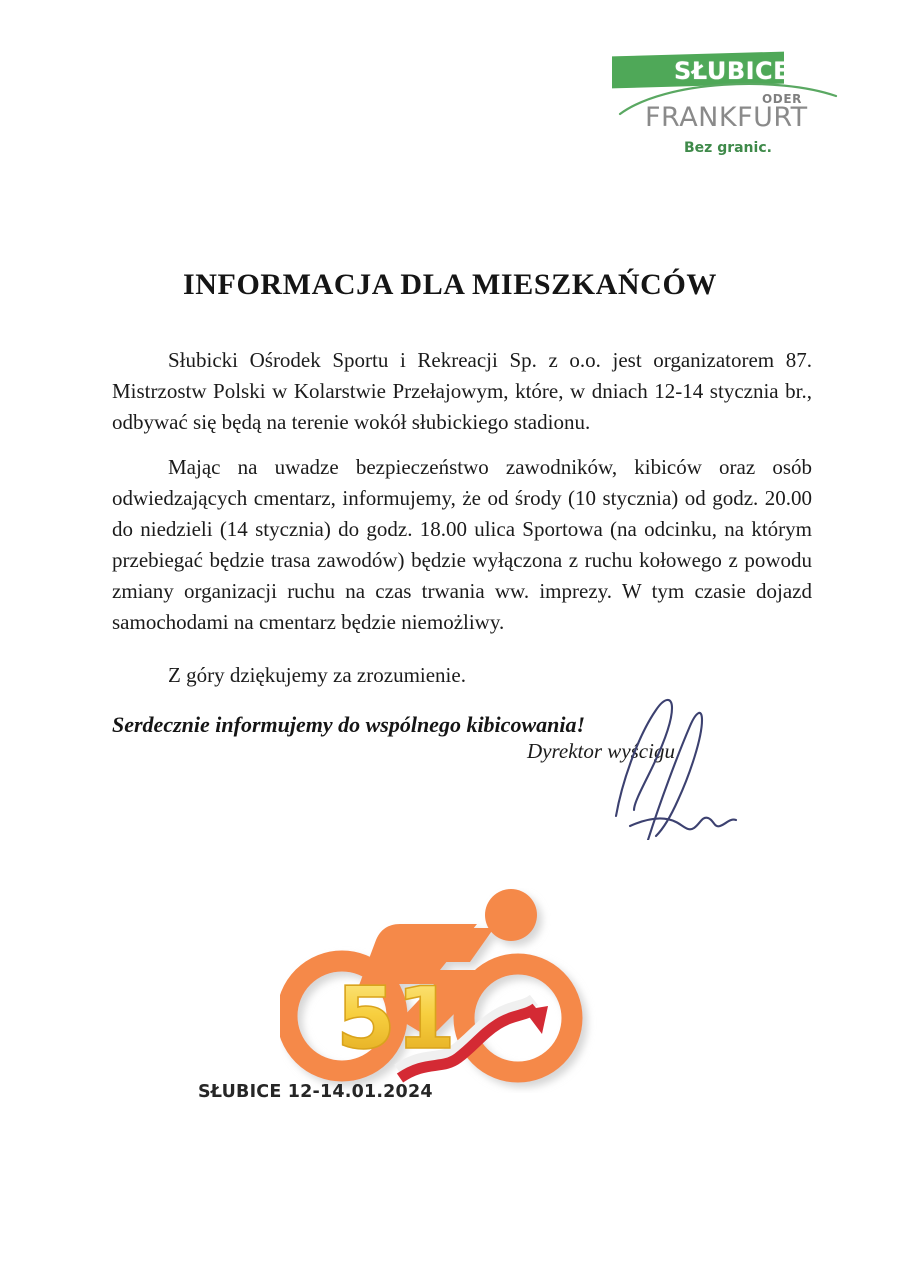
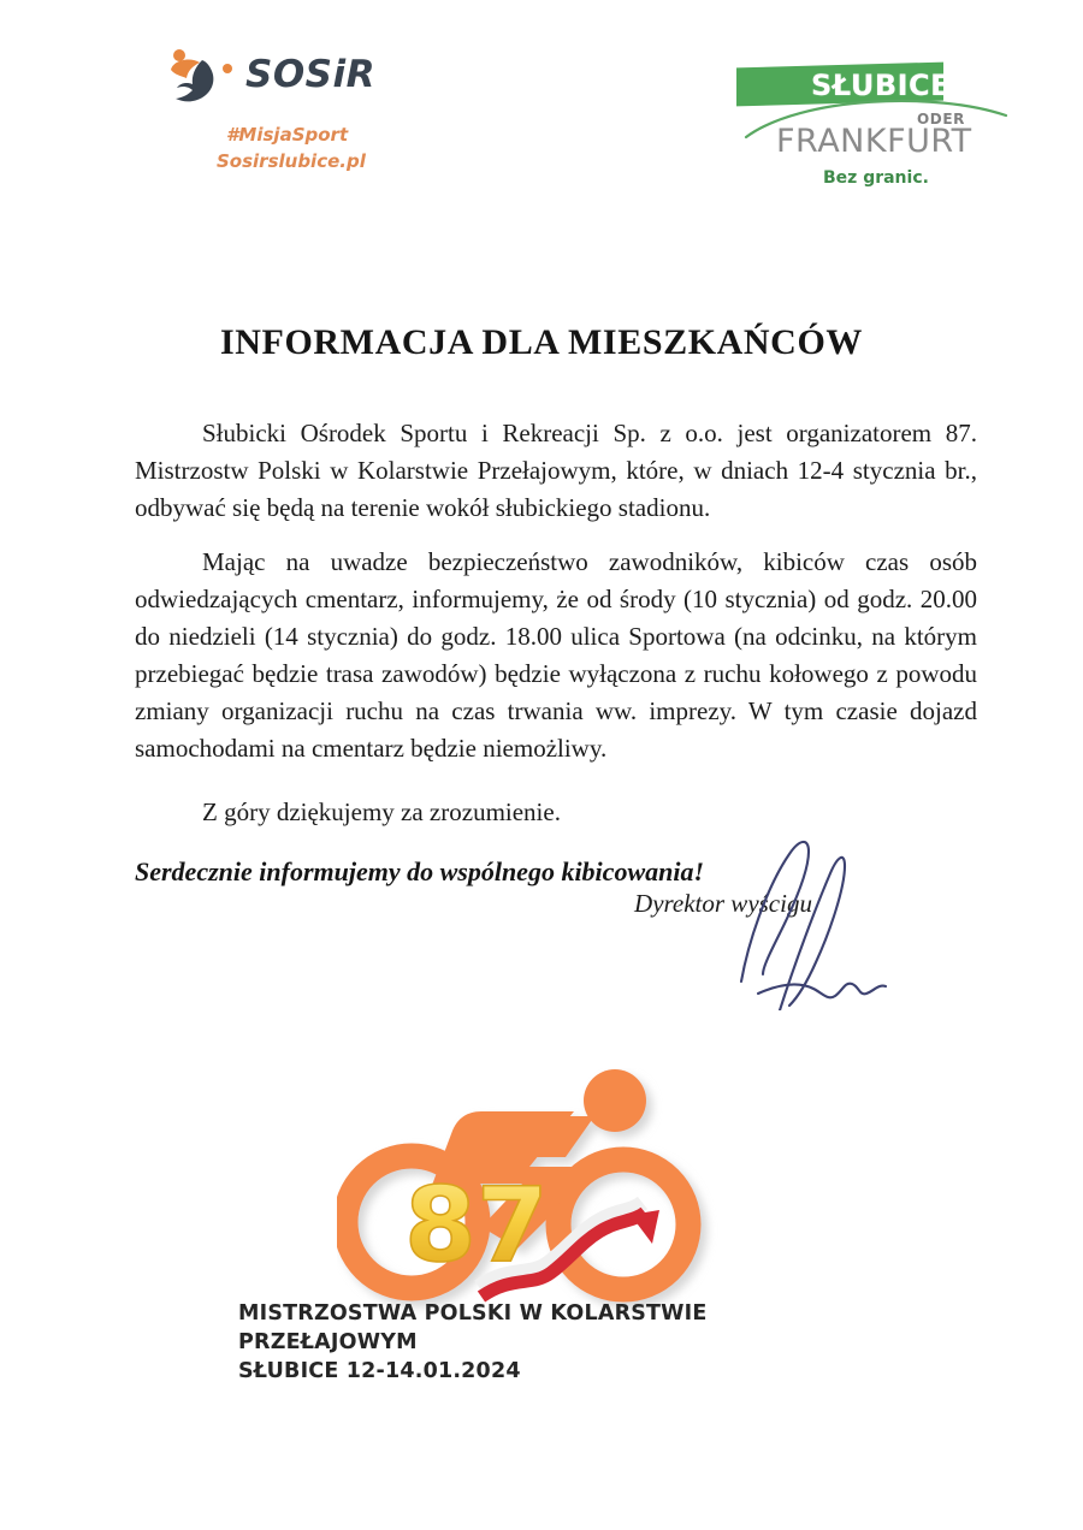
+ SOSiR
+ #MisjaSport
+ Sosirslubice.pl
  SŁUBICE
  ODER
  FRANKFURT
  Bez granic.
  INFORMACJA DLA MIESZKAŃCÓW
- Słubicki Ośrodek Sportu i Rekreacji Sp. z o.o. jest organizatorem 87. Mistrzostw Polski w Kolarstwie Przełajowym, które, w dniach 12-14 stycznia br., odbywać się będą na terenie wokół słubickiego stadionu.
+ Słubicki Ośrodek Sportu i Rekreacji Sp. z o.o. jest organizatorem 87. Mistrzostw Polski w Kolarstwie Przełajowym, które, w dniach 12-4 stycznia br., odbywać się będą na terenie wokół słubickiego stadionu.
- Mając na uwadze bezpieczeństwo zawodników, kibiców oraz osób odwiedzających cmentarz, informujemy, że od środy (10 stycznia) od godz. 20.00 do niedzieli (14 stycznia) do godz. 18.00 ulica Sportowa (na odcinku, na którym przebiegać będzie trasa zawodów) będzie wyłączona z ruchu kołowego z powodu zmiany organizacji ruchu na czas trwania ww. imprezy. W tym czasie dojazd samochodami na cmentarz będzie niemożliwy.
+ Mając na uwadze bezpieczeństwo zawodników, kibiców czas osób odwiedzających cmentarz, informujemy, że od środy (10 stycznia) od godz. 20.00 do niedzieli (14 stycznia) do godz. 18.00 ulica Sportowa (na odcinku, na którym przebiegać będzie trasa zawodów) będzie wyłączona z ruchu kołowego z powodu zmiany organizacji ruchu na czas trwania ww. imprezy. W tym czasie dojazd samochodami na cmentarz będzie niemożliwy.
  Z góry dziękujemy za zrozumienie.
  Serdecznie informujemy do wspólnego kibicowania!
  Dyrektor wyciu
- 51
+ 87
+ MISTRZOSTWA POLSKI W KOLARSTWIE PRZEŁAJOWYM
  SŁUBICE 12-14.01.2024
